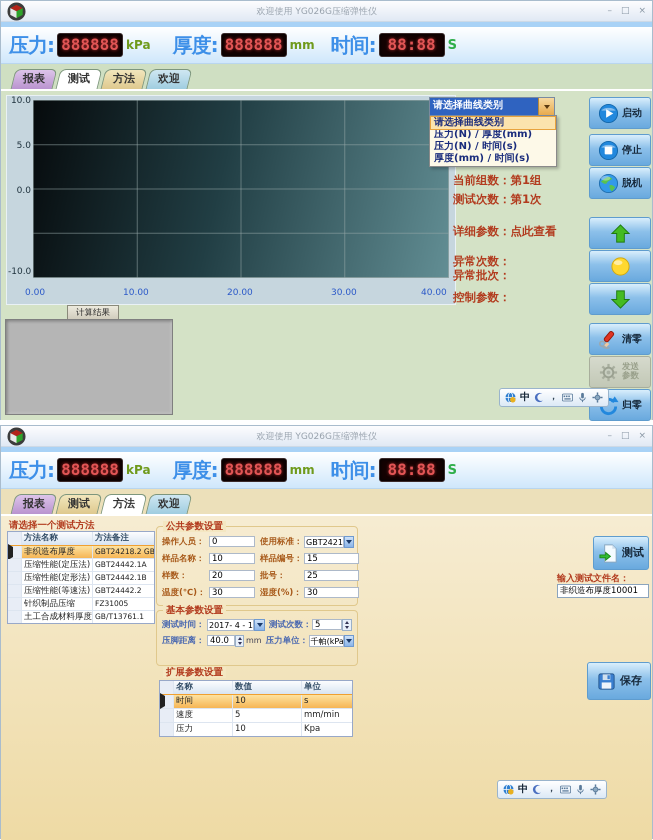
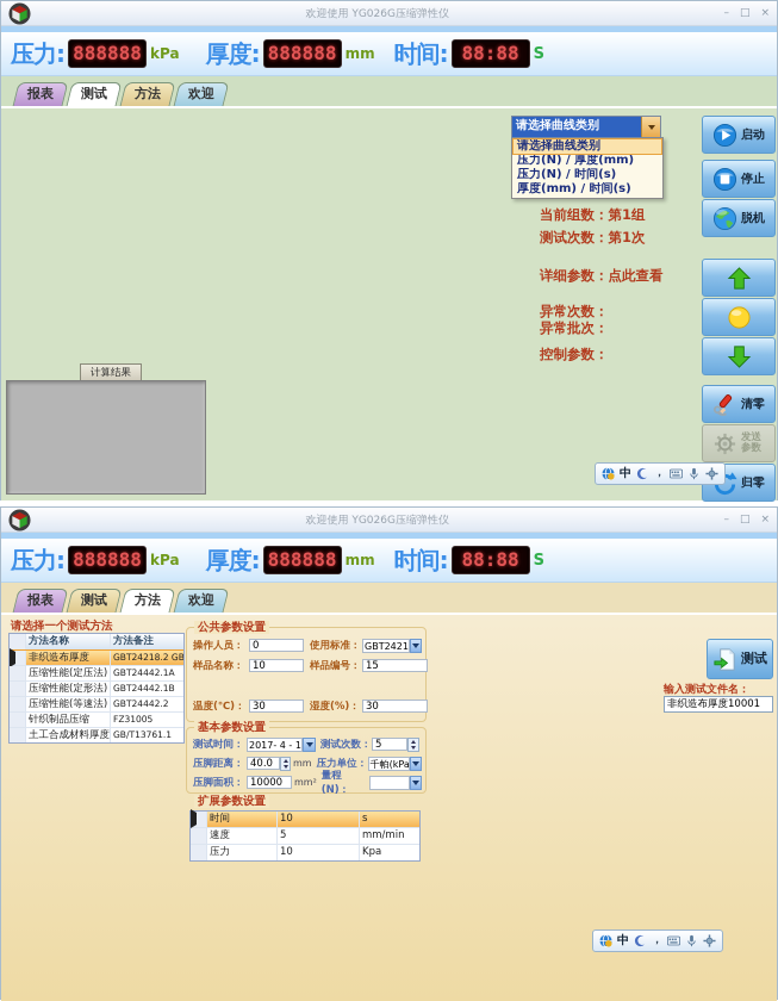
  欢迎使用 YG026G压缩弹性仪
  –
  □
  ×
  压力:
  888888
  kPa
  厚度:
  888888
  mm
  时间:
  88:88
  S
- 10.0
- 5.0
- 0.0
- -10.0
- 0.00
- 10.00
- 20.00
- 30.00
- 40.00
  计算结果
  请选择曲线类别
  请选择曲线类别
  压力(N) / 厚度(mm)
  压力(N) / 时间(s)
  厚度(mm) / 时间(s)
  当前组数：第1组
  测试次数：第1次
  详细参数：点此查看
  异常次数：
  异常批次：
  控制参数：
  启动
  停止
  脱机
  清零
  发送参数
  归零
  中
  ，
  欢迎使用 YG026G压缩弹性仪
  –
  □
  ×
  压力:
  888888
  kPa
  厚度:
  888888
  mm
  时间:
  88:88
  S
  请选择一个测试方法
  方法名称
  方法备注
  非织造布厚度
  压缩性能(定压法)
  GBT24442.1A
  压缩性能(定形法)
  GBT24442.1B
  压缩性能(等速法)
  GBT24442.2
  针织制品压缩
  FZ31005
  土工合成材料厚度
  GB/T13761.1
  公共参数设置
  操作人员：
  0
  使用标准：
  样品名称：
  10
  样品编号：
  15
- 样数：
- 20
- 批号：
- 25
  温度(℃)：
  30
  湿度(%)：
  30
  基本参数设置
  测试时间：
  2017- 4 - 1
  测试次数：
  5
  压脚距离：
  40.0
  mm
  压力单位：
  千帕(kPa
+ 压脚面积：
+ 10000
+ mm²
+ 量程(N)：
  扩展参数设置
- 名称
- 数值
- 单位
  时间
  10
  s
  速度
  5
  mm/min
  压力
  10
  Kpa
  测试
  输入测试文件名：
  非织造布厚度10001
- 保存
  中
  ，
